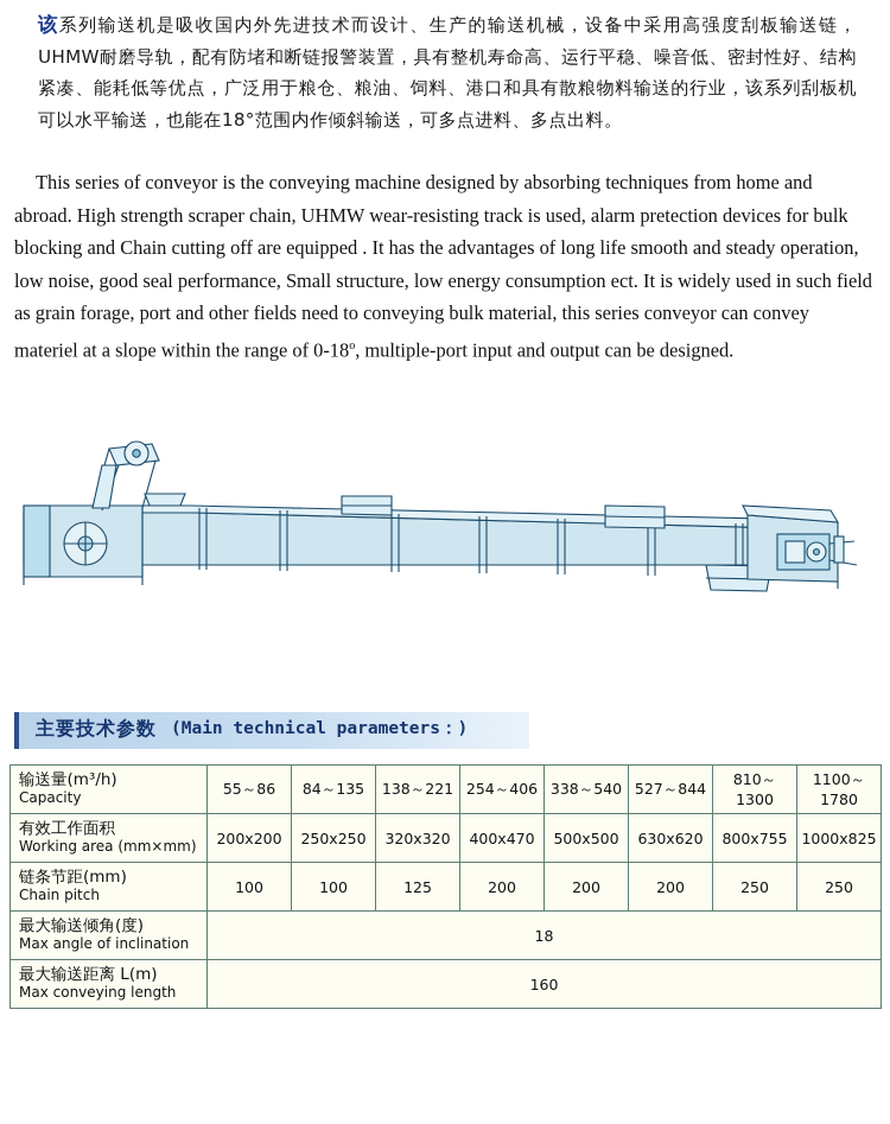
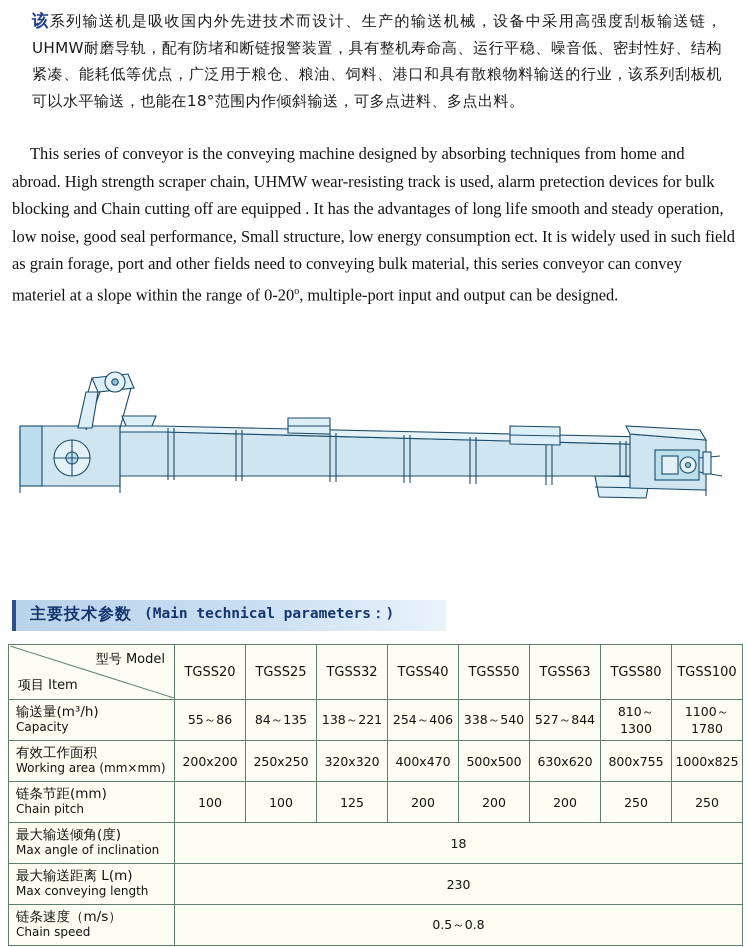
  该系列输送机是吸收国内外先进技术而设计、生产的输送机械，设备中采用高强度刮板输送链，UHMW耐磨导轨，配有防堵和断链报警装置，具有整机寿命高、运行平稳、噪音低、密封性好、结构紧凑、能耗低等优点，广泛用于粮仓、粮油、饲料、港口和具有散粮物料输送的行业，该系列刮板机可以水平输送，也能在18°范围内作倾斜输送，可多点进料、多点出料。
- This series of conveyor is the conveying machine designed by absorbing techniques from home and abroad. High strength scraper chain, UHMW wear-resisting track is used, alarm pretection devices for bulk blocking and Chain cutting off are equipped . It has the advantages of long life smooth and steady operation, low noise, good seal performance, Small structure, low energy consumption ect. It is widely used in such field as grain forage, port and other fields need to conveying bulk material, this series conveyor can convey materiel at a slope within the range of 0-18o, multiple-port input and output can be designed.
+ This series of conveyor is the conveying machine designed by absorbing techniques from home and abroad. High strength scraper chain, UHMW wear-resisting track is used, alarm pretection devices for bulk blocking and Chain cutting off are equipped . It has the advantages of long life smooth and steady operation, low noise, good seal performance, Small structure, low energy consumption ect. It is widely used in such field as grain forage, port and other fields need to conveying bulk material, this series conveyor can convey materiel at a slope within the range of 0-20o, multiple-port input and output can be designed.
  主要技术参数
  (Main technical parameters：)
+ 型号 Model 项目 Item	TGSS20	TGSS25	TGSS32	TGSS40	TGSS50	TGSS63	TGSS80	TGSS100
  输送量(m³/h) Capacity	55～86	84～135	138～221	254～406	338～540	527～844	810～1300	1100～1780
  有效工作面积 Working area (mm×mm)	200x200	250x250	320x320	400x470	500x500	630x620	800x755	1000x825
  链条节距(mm) Chain pitch	100	100	125	200	200	200	250	250
  最大输送倾角(度) Max angle of inclination	18
- 最大输送距离 L(m) Max conveying length	160
+ 最大输送距离 L(m) Max conveying length	230
+ 链条速度（m/s） Chain speed	0.5～0.8
